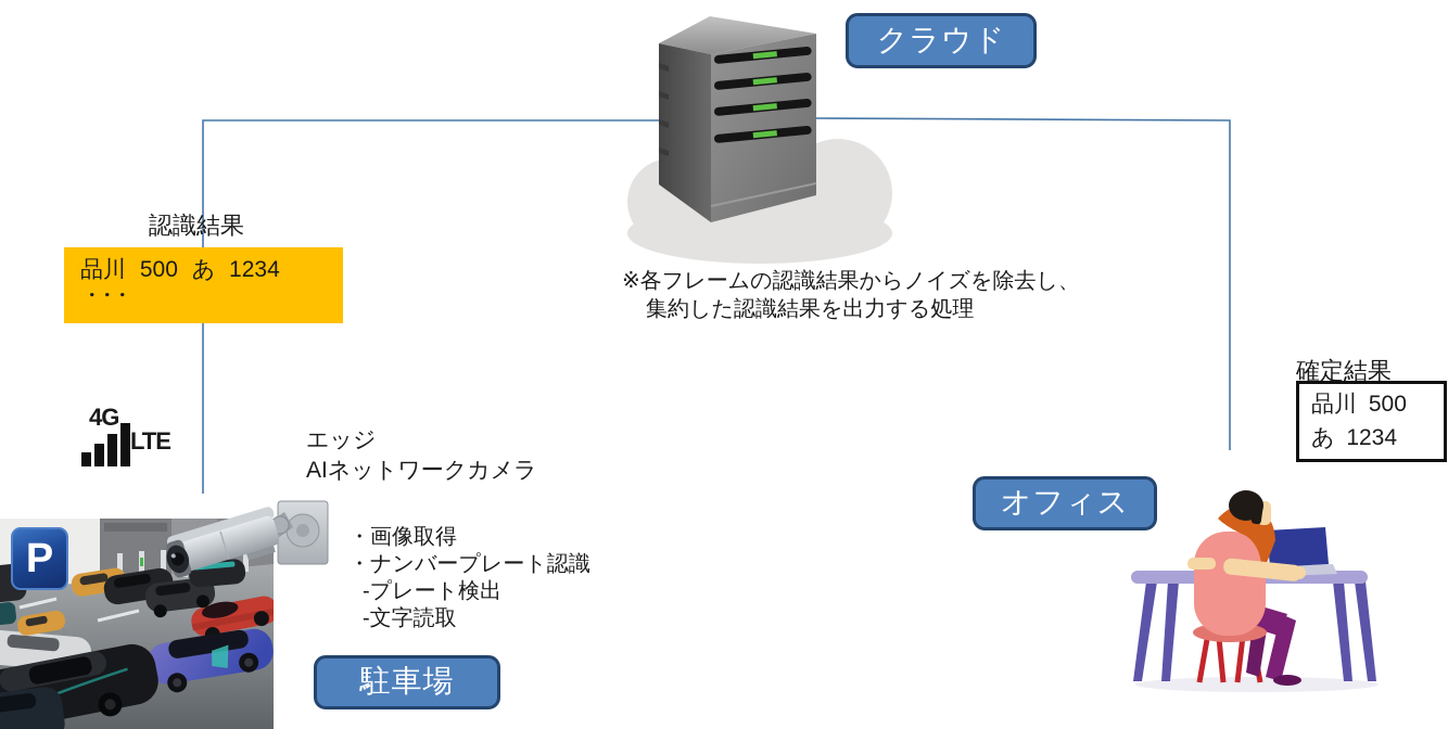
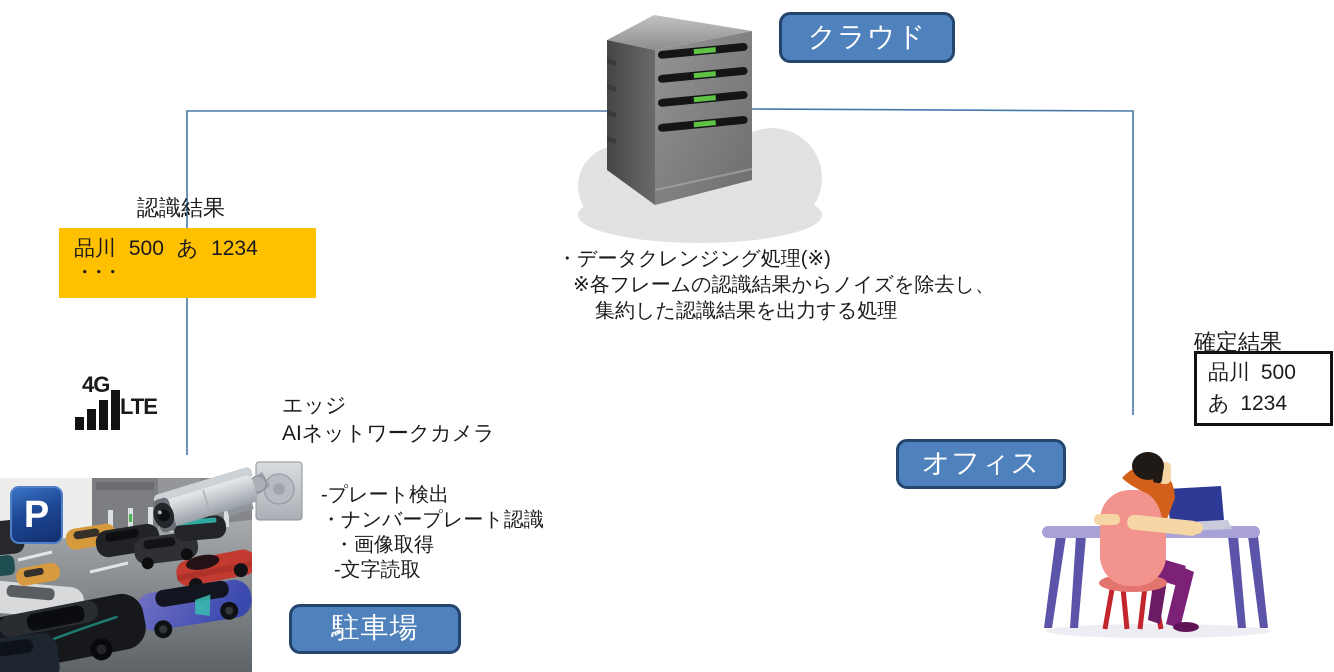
  クラウド
  オフィス
  駐車場
  認識結果
  品川 500 あ 1234
  ・・・
  4G
  LTE
  エッジ
  AIネットワークカメラ
- ・画像取得
+ -プレート検出
  ・ナンバープレート認識
- -プレート検出
+ ・画像取得
  -文字読取
+ ・データクレンジング処理(※)
  ※各フレームの認識結果からノイズを除去し、
  集約した認識結果を出力する処理
  確定結果
  品川 500
  あ 1234
  P
